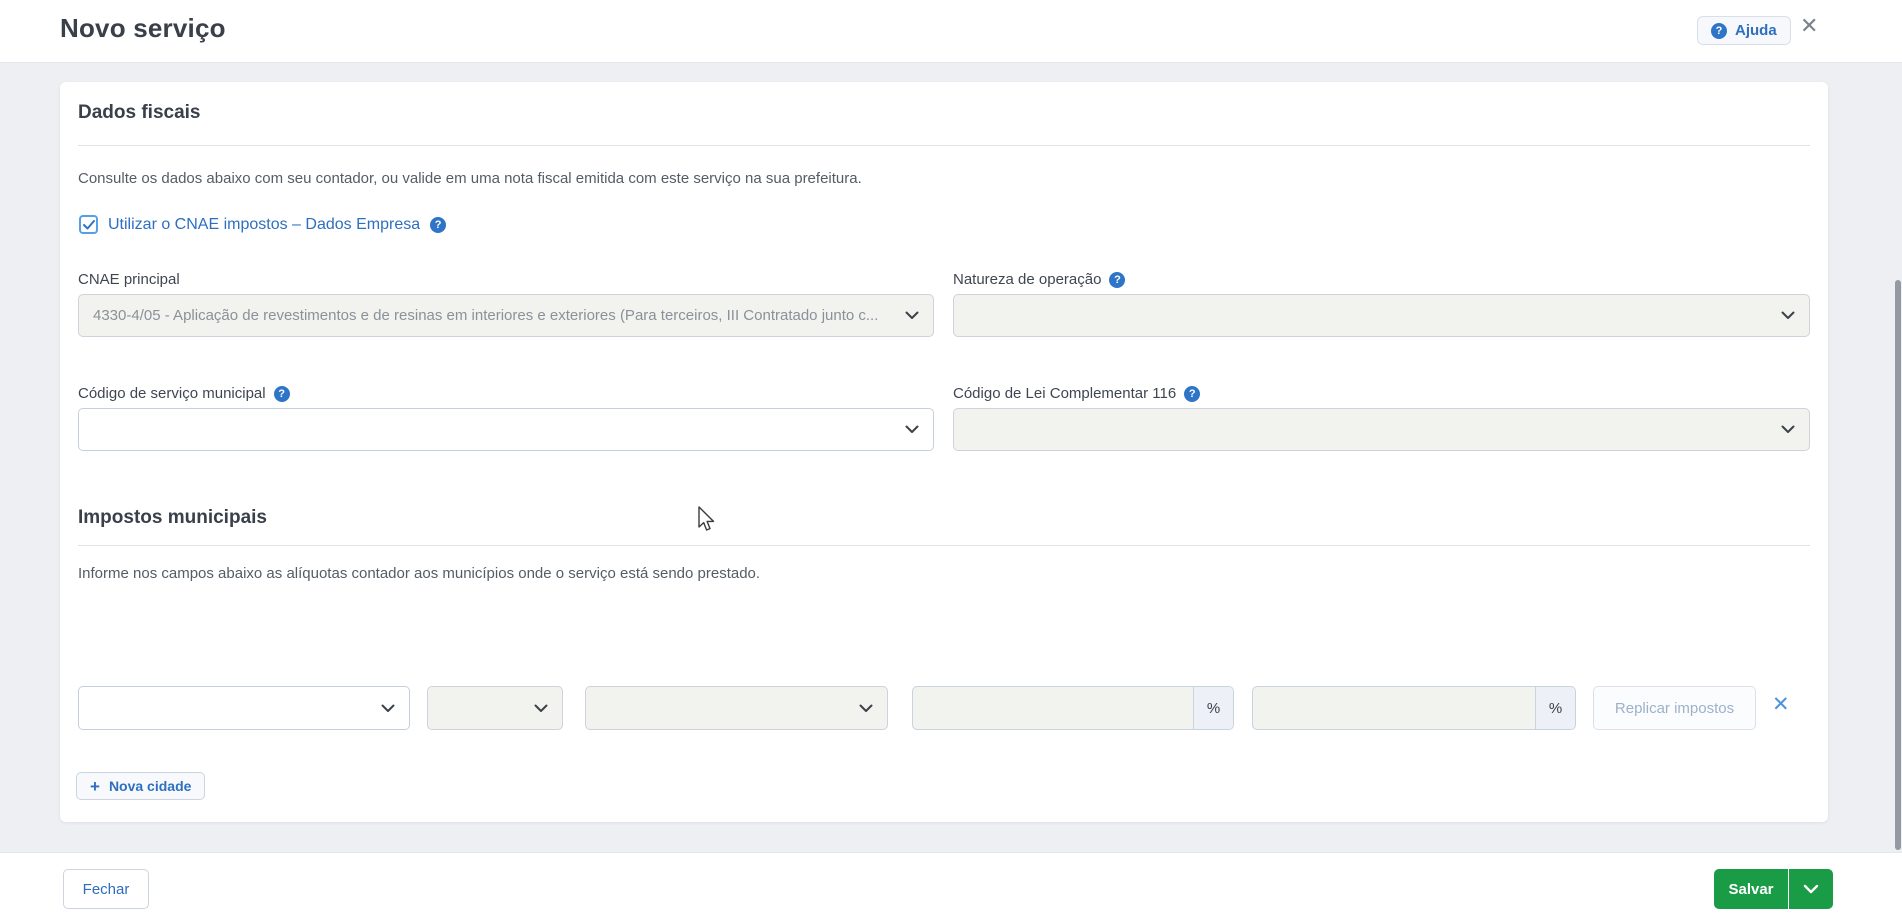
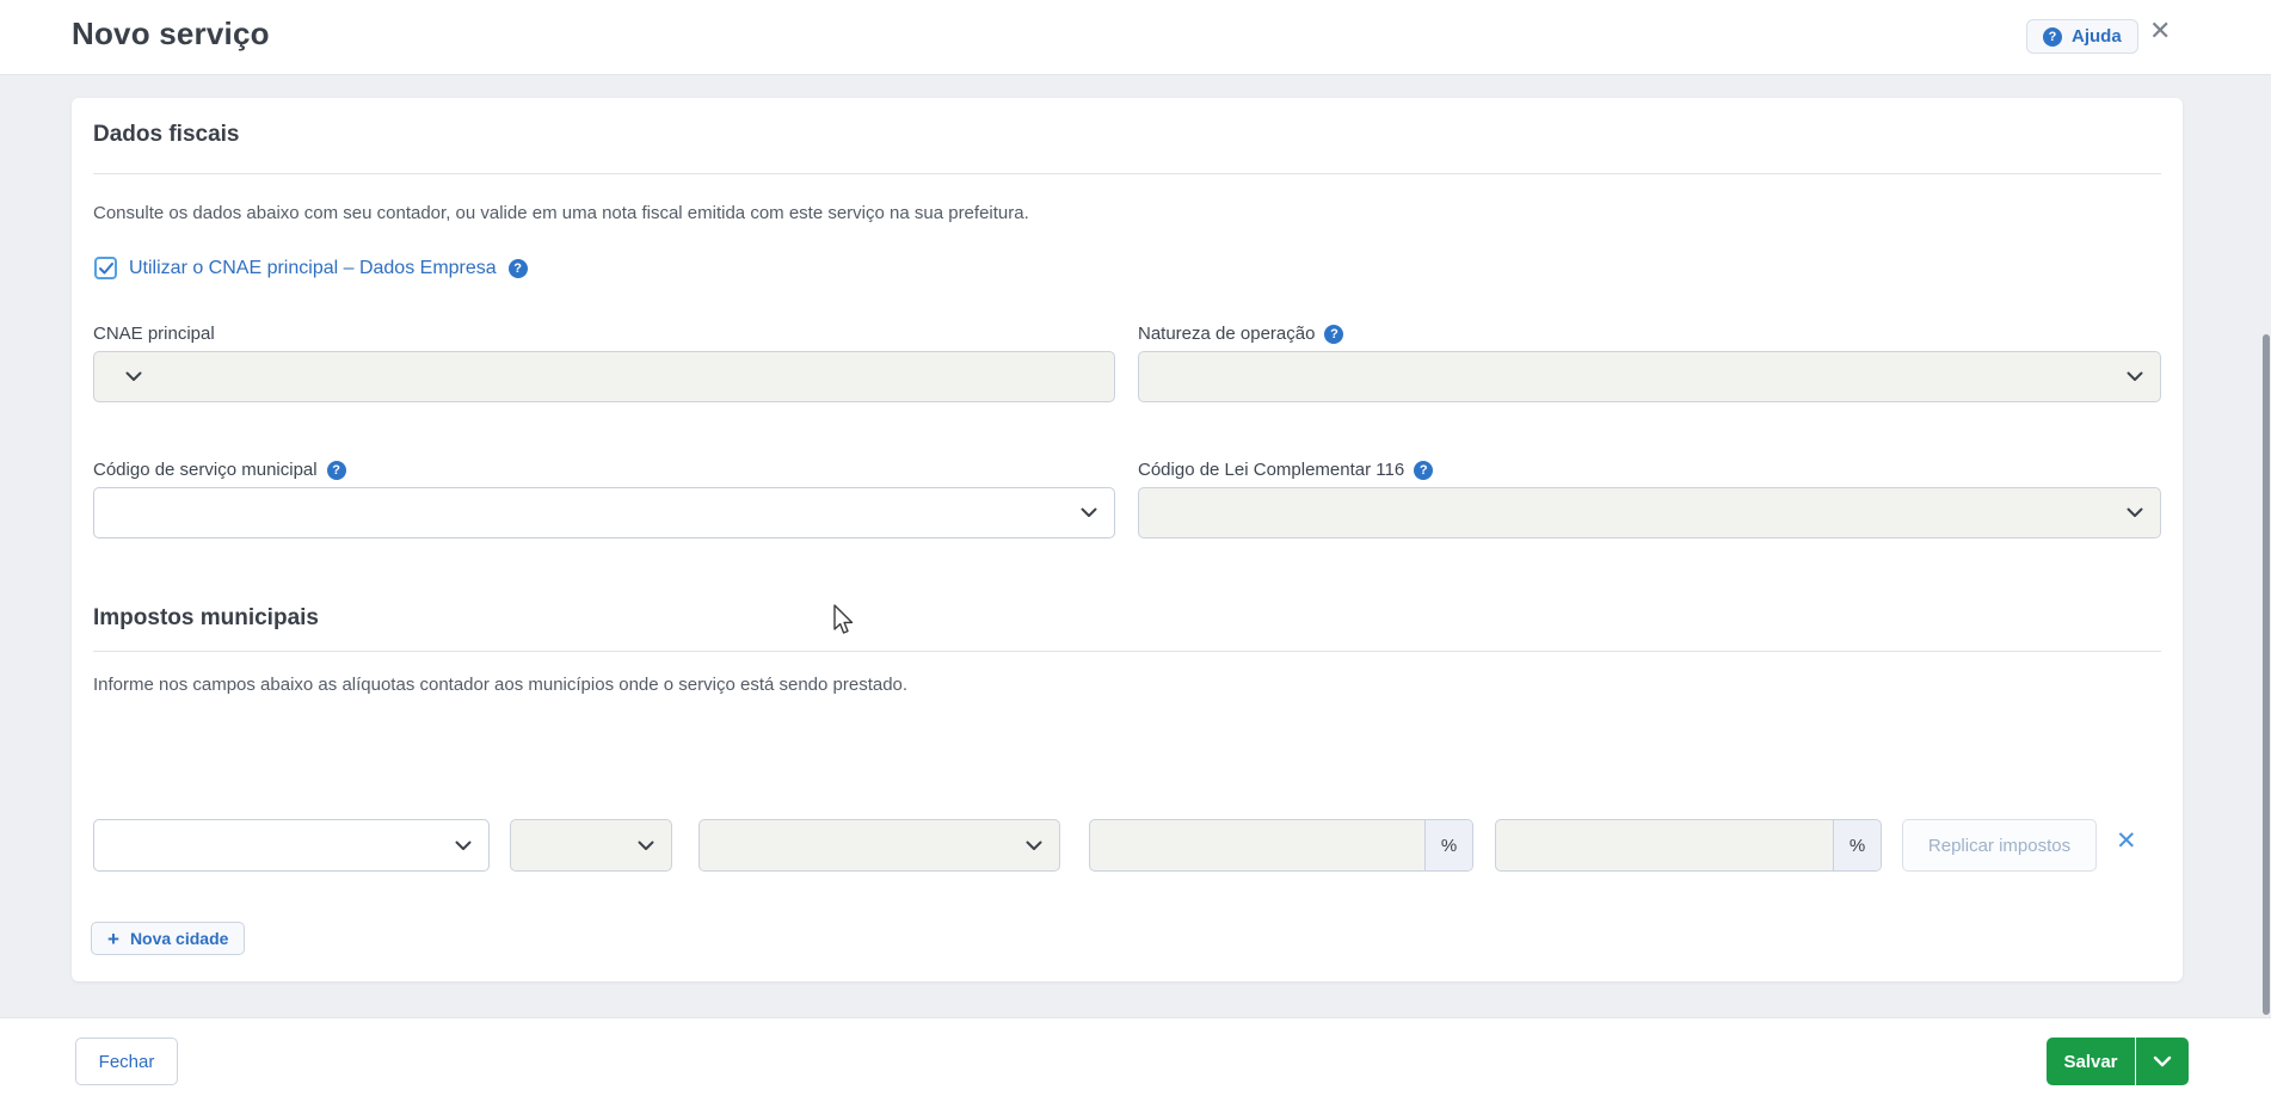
  Novo serviço
  ?
  Ajuda
  ✕
  Dados fiscais
  Consulte os dados abaixo com seu contador, ou valide em uma nota fiscal emitida com este serviço na sua prefeitura.
- Utilizar o CNAE impostos – Dados Empresa
+ Utilizar o CNAE principal – Dados Empresa
  ?
  CNAE principal
- 4330-4/05 - Aplicação de revestimentos e de resinas em interiores e exteriores (Para terceiros, III Contratado junto c...
  Natureza de operação
  ?
  Código de serviço municipal
  ?
  Código de Lei Complementar 116
  ?
  Impostos municipais
  Informe nos campos abaixo as alíquotas contador aos municípios onde o serviço está sendo prestado.
  %
  %
  Replicar impostos
  ✕
  +
  Nova cidade
  Fechar
  Salvar
